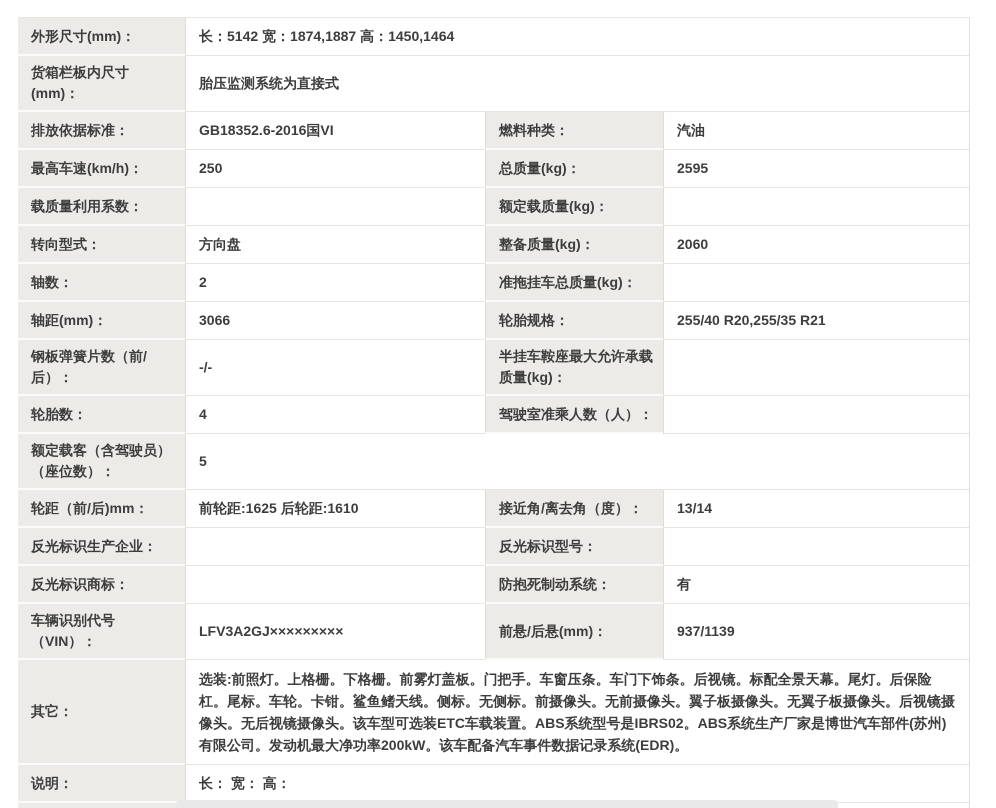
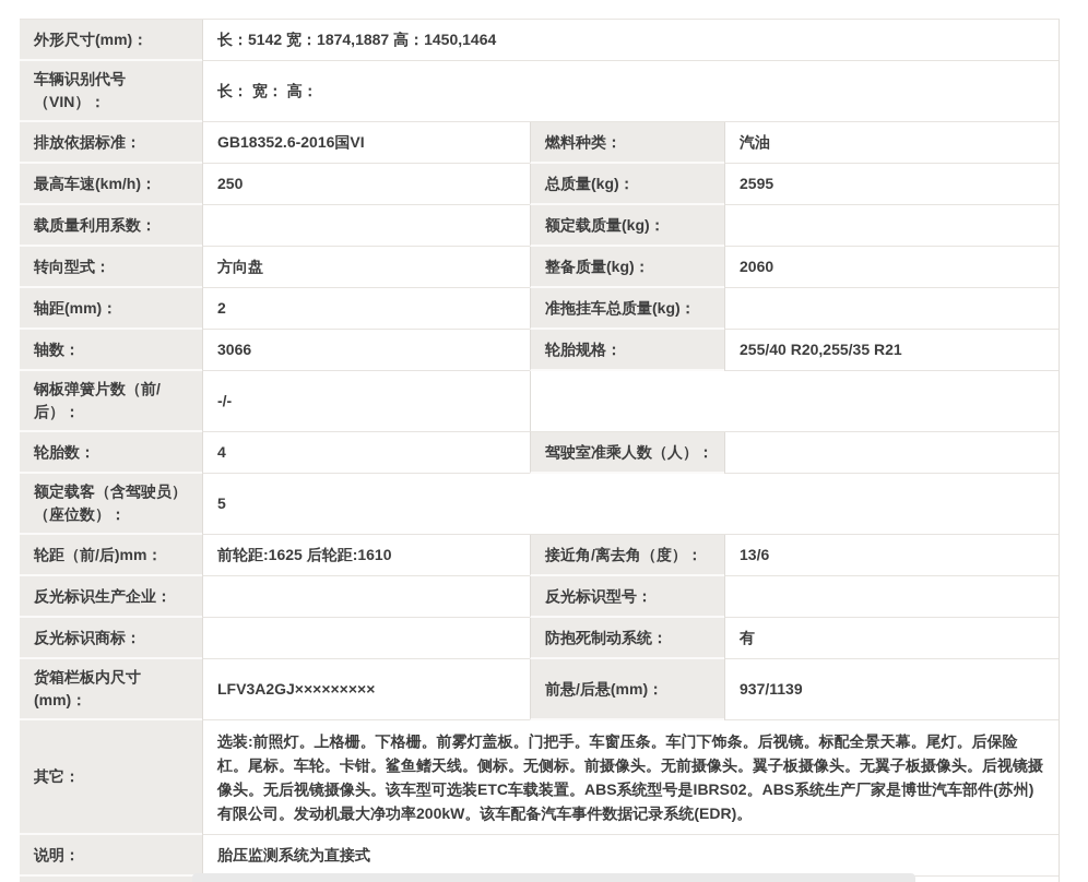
  外形尺寸(mm)：
  长：5142 宽：1874,1887 高：1450,1464
- 货箱栏板内尺寸(mm)：
+ 车辆识别代号（VIN）：
- 胎压监测系统为直接式
+ 长： 宽： 高：
  排放依据标准：
  GB18352.6-2016国VI
  燃料种类：
  汽油
  最高车速(km/h)：
  250
  总质量(kg)：
  2595
  载质量利用系数：
  额定载质量(kg)：
  转向型式：
  方向盘
  整备质量(kg)：
  2060
- 轴数：
+ 轴距(mm)：
  2
  准拖挂车总质量(kg)：
- 轴距(mm)：
+ 轴数：
  3066
  轮胎规格：
  255/40 R20,255/35 R21
  钢板弹簧片数（前/后）：
  -/-
- 半挂车鞍座最大允许承载质量(kg)：
  轮胎数：
  4
  驾驶室准乘人数（人）：
  额定载客（含驾驶员）（座位数）：
  5
  轮距（前/后)mm：
  前轮距:1625 后轮距:1610
  接近角/离去角（度）：
- 13/14
+ 13/6
  反光标识生产企业：
  反光标识型号：
  反光标识商标：
  防抱死制动系统：
  有
- 车辆识别代号（VIN）：
+ 货箱栏板内尺寸(mm)：
  LFV3A2GJ×××××××××
  前悬/后悬(mm)：
  937/1139
  其它：
  选装:前照灯。上格栅。下格栅。前雾灯盖板。门把手。车窗压条。车门下饰条。后视镜。标配全景天幕。尾灯。后保险杠。尾标。车轮。卡钳。鲨鱼鳍天线。侧标。无侧标。前摄像头。无前摄像头。翼子板摄像头。无翼子板摄像头。后视镜摄像头。无后视镜摄像头。该车型可选装ETC车载装置。ABS系统型号是IBRS02。ABS系统生产厂家是博世汽车部件(苏州)有限公司。发动机最大净功率200kW。该车配备汽车事件数据记录系统(EDR)。
  说明：
- 长： 宽： 高：
+ 胎压监测系统为直接式
